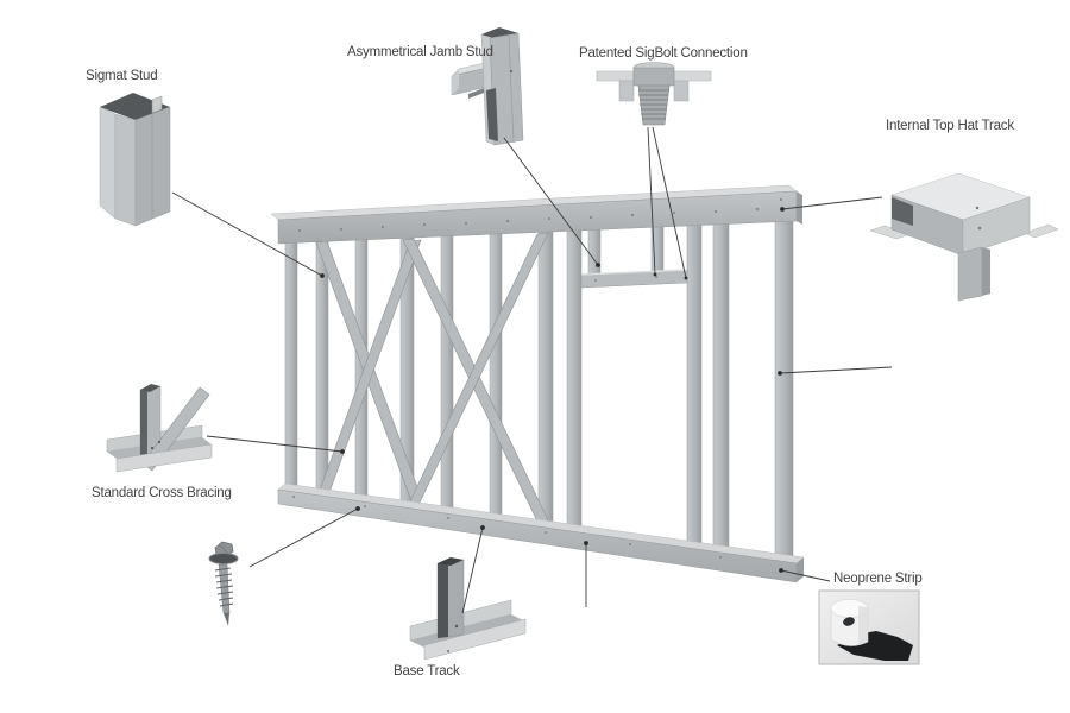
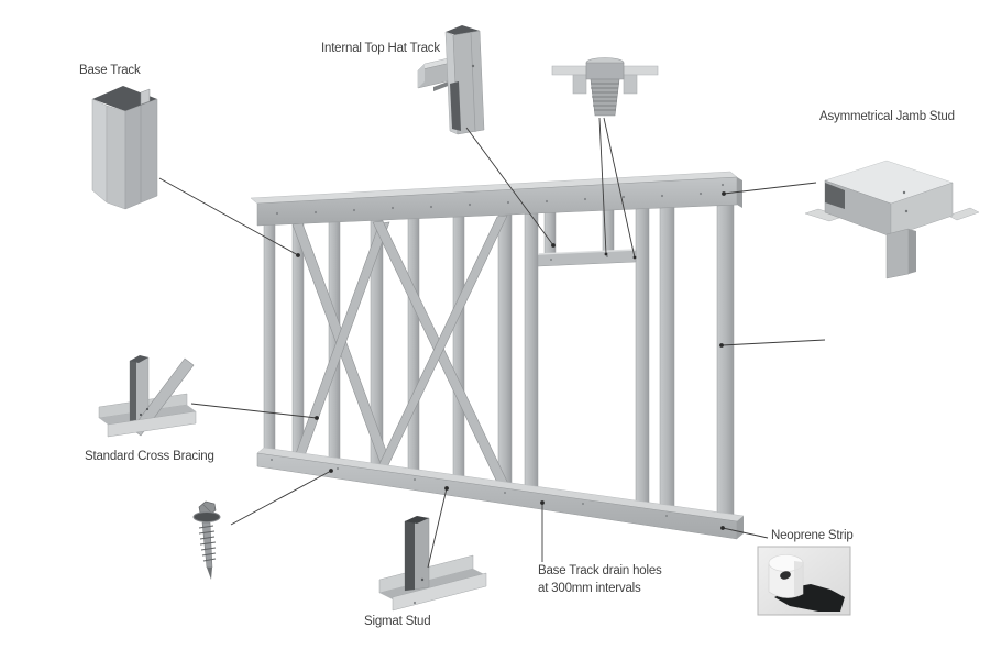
- Sigmat Stud
+ Base Track
- Asymmetrical Jamb Stud
+ Internal Top Hat Track
- Patented SigBolt Connection
- Internal Top Hat Track
+ Asymmetrical Jamb Stud
  Standard Cross Bracing
- Base Track
+ Sigmat Stud
+ Base Track drain holes
+ at 300mm intervals
  Neoprene Strip
